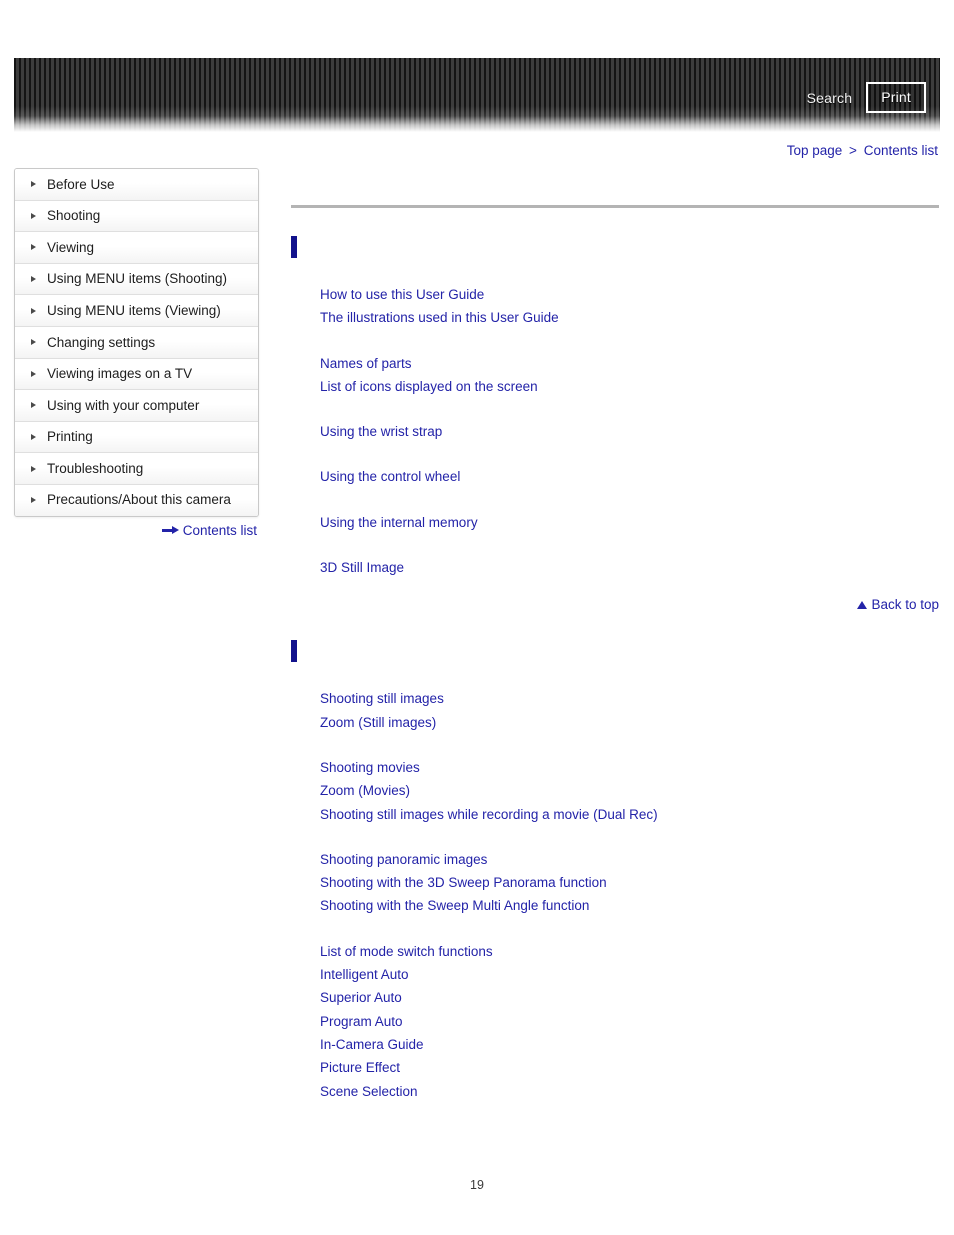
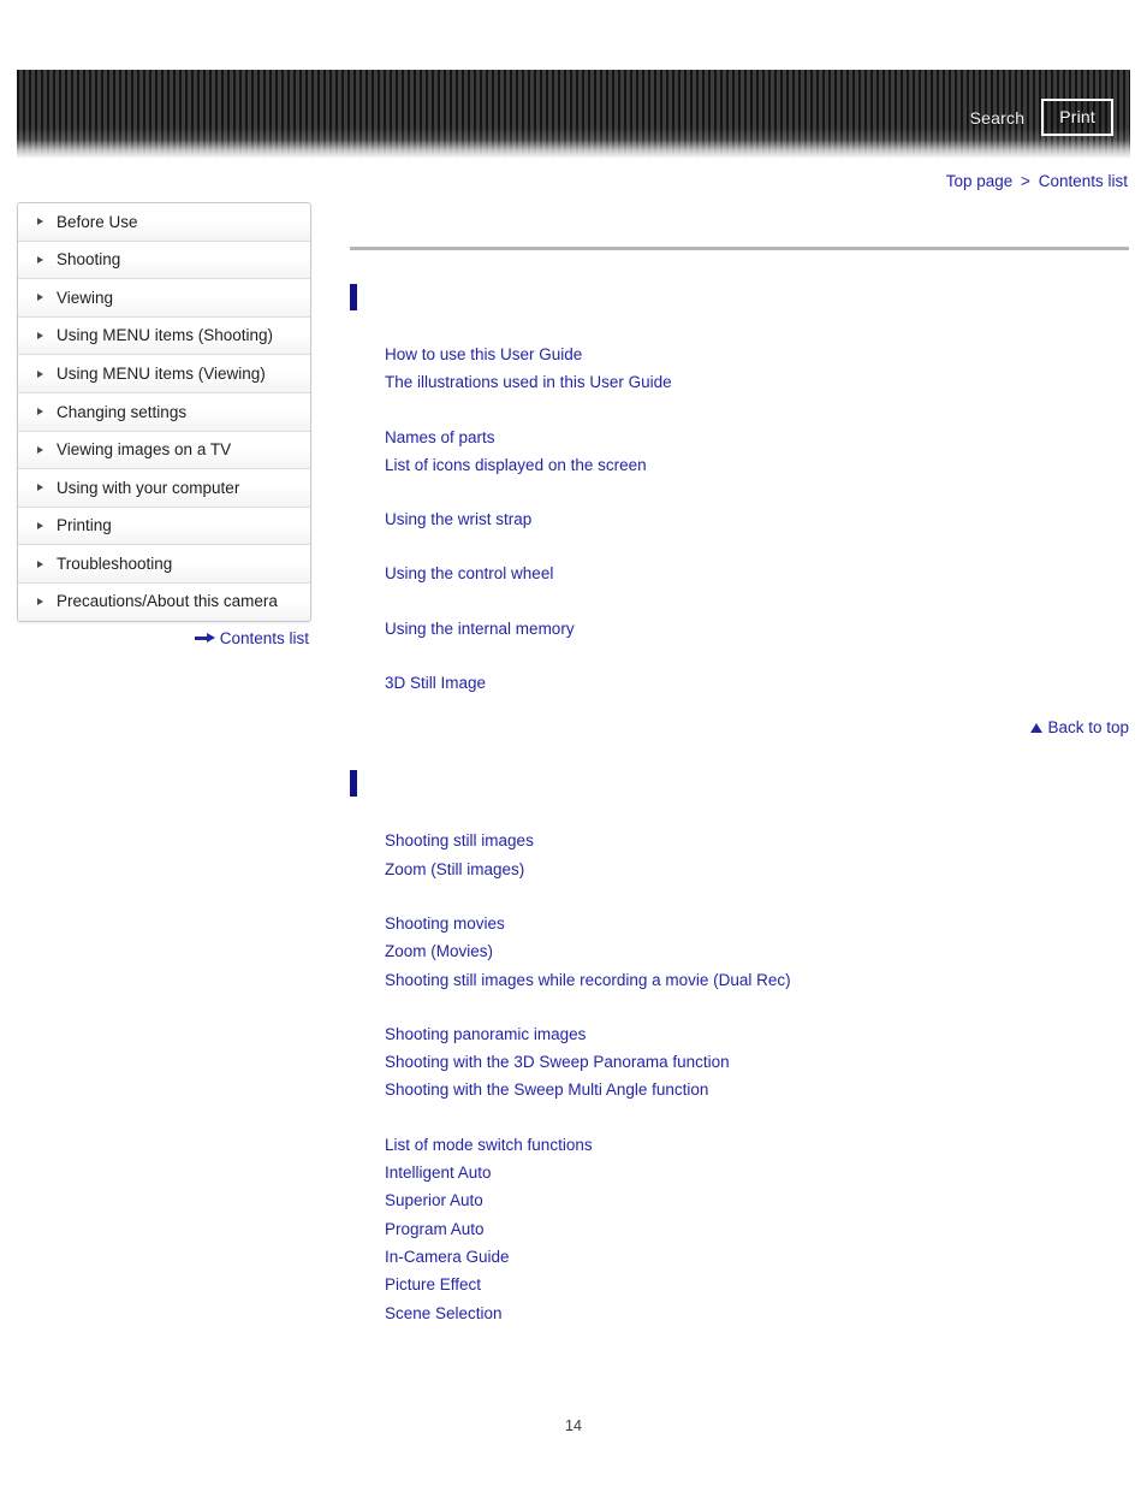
  Search
  Print
  Top page > Contents list
  Before Use
  Shooting
  Viewing
  Using MENU items (Shooting)
  Using MENU items (Viewing)
  Changing settings
  Viewing images on a TV
  Using with your computer
  Printing
  Troubleshooting
  Precautions/About this camera
  Contents list
  How to use this User Guide
  The illustrations used in this User Guide
  Names of parts
  List of icons displayed on the screen
  Using the wrist strap
  Using the control wheel
  Using the internal memory
  3D Still Image
  Back to top
  Shooting still images
  Zoom (Still images)
  Shooting movies
  Zoom (Movies)
  Shooting still images while recording a movie (Dual Rec)
  Shooting panoramic images
  Shooting with the 3D Sweep Panorama function
  Shooting with the Sweep Multi Angle function
  List of mode switch functions
  Intelligent Auto
  Superior Auto
  Program Auto
  In-Camera Guide
  Picture Effect
  Scene Selection
- 19
+ 14
